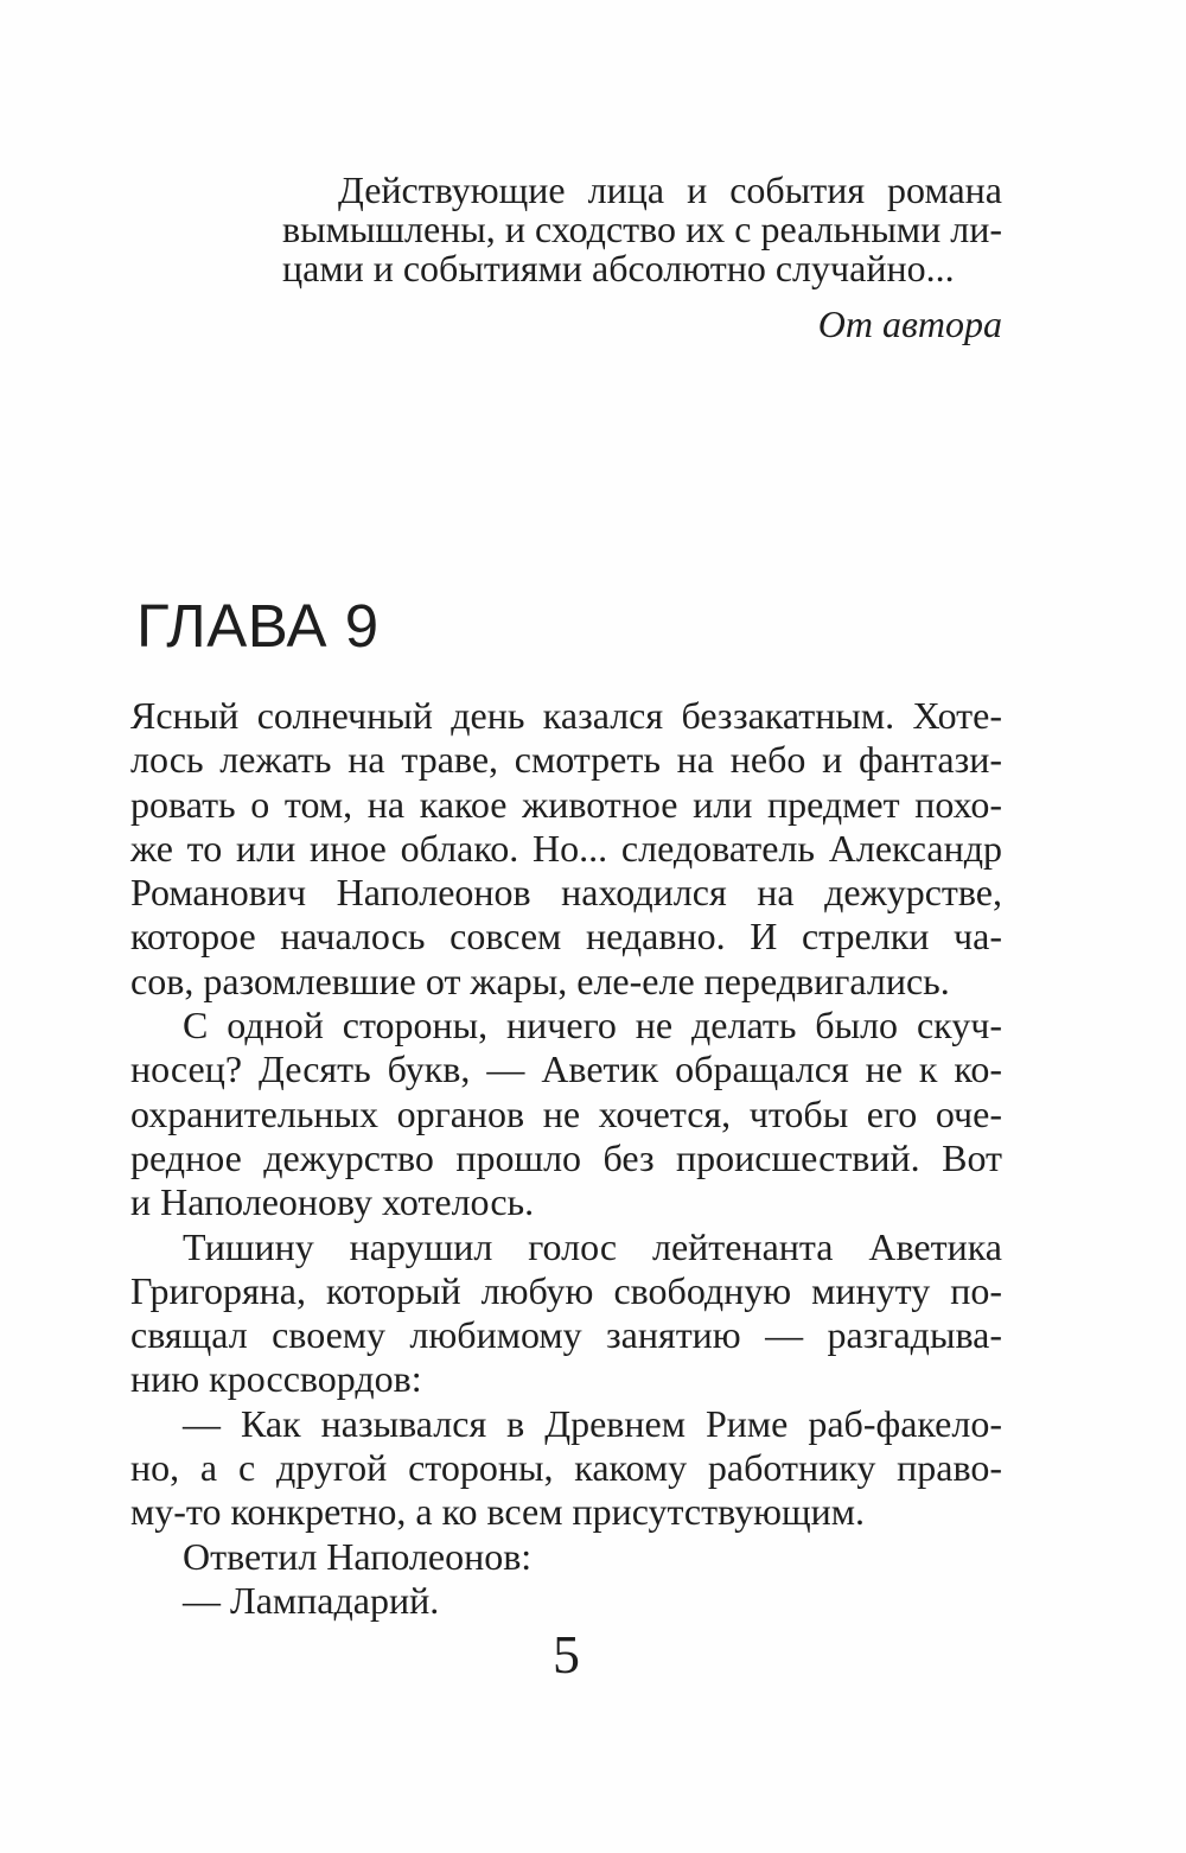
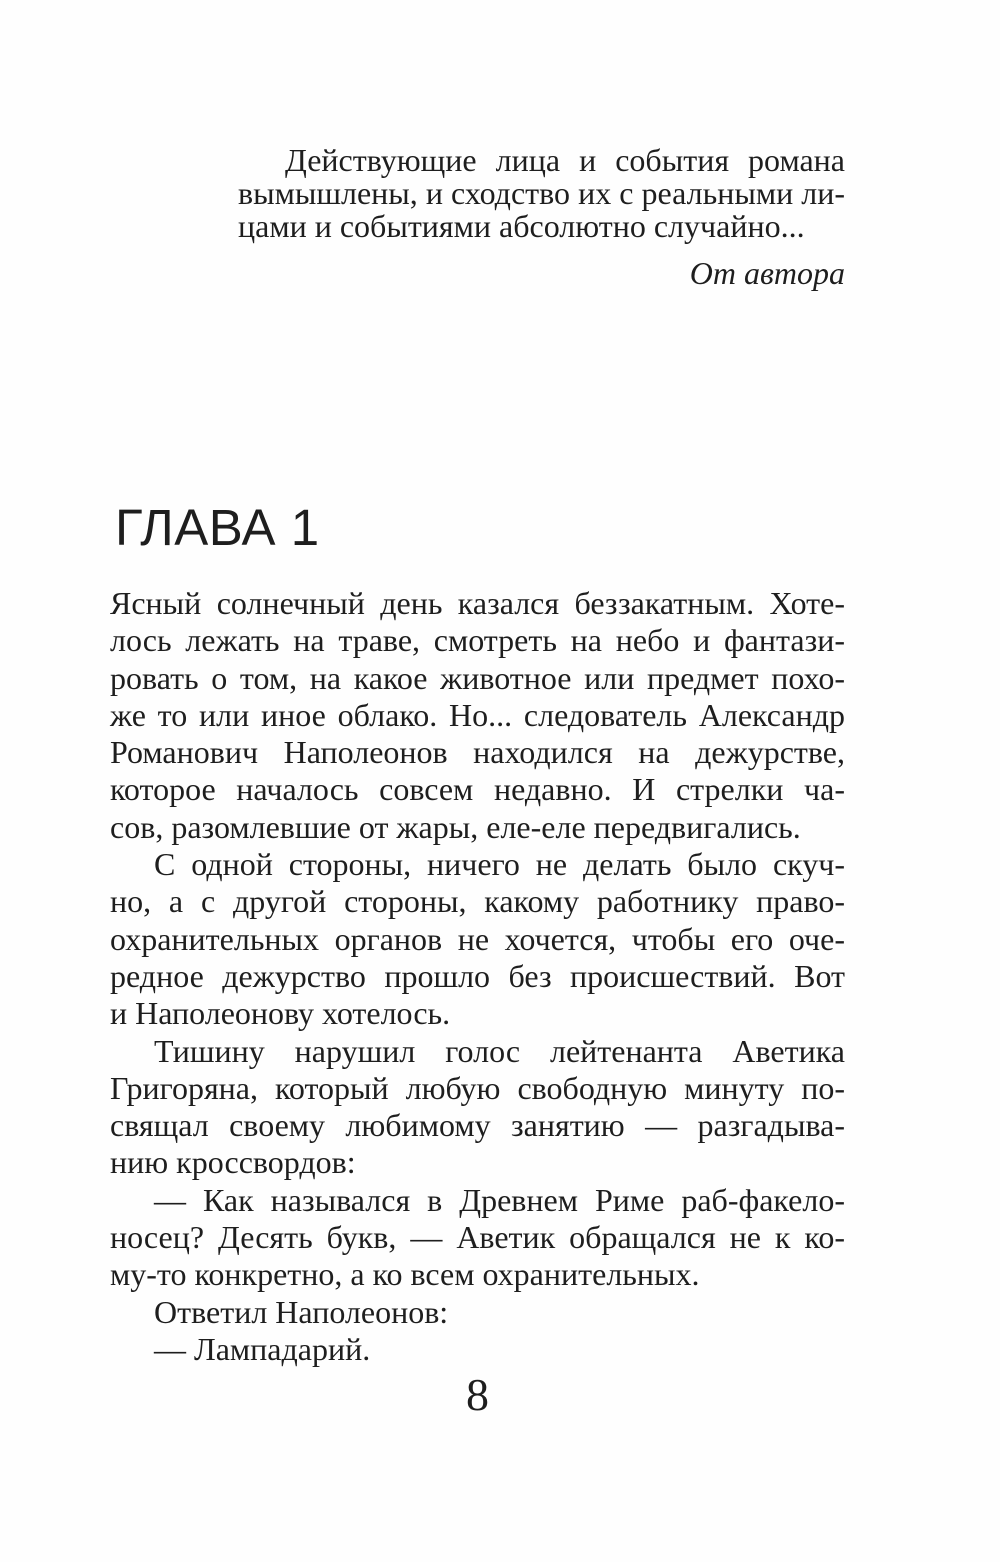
  Действующие лица и события романа
  вымышлены, и сходство их с реальными ли-
  цами и событиями абсолютно случайно...
  От автора
- ГЛАВА 9
+ ГЛАВА 1
  Ясный солнечный день казался беззакатным. Хоте-
  лось лежать на траве, смотреть на небо и фантази-
  ровать о том, на какое животное или предмет похо-
  же то или иное облако. Но... следователь Александр
  Романович Наполеонов находился на дежурстве,
  которое началось совсем недавно. И стрелки ча-
  сов, разомлевшие от жары, еле-еле передвигались.
  С одной стороны, ничего не делать было скуч-
- носец? Десять букв, — Аветик обращался не к ко-
+ но, а с другой стороны, какому работнику право-
  охранительных органов не хочется, чтобы его оче-
  редное дежурство прошло без происшествий. Вот
  и Наполеонову хотелось.
  Тишину нарушил голос лейтенанта Аветика
  Григоряна, который любую свободную минуту по-
  свящал своему любимому занятию — разгадыва-
  нию кроссвордов:
  — Как назывался в Древнем Риме раб-факело-
- но, а с другой стороны, какому работнику право-
+ носец? Десять букв, — Аветик обращался не к ко-
- му-то конкретно, а ко всем присутствующим.
+ му-то конкретно, а ко всем охранительных.
  Ответил Наполеонов:
  — Лампадарий.
- 5
+ 8
